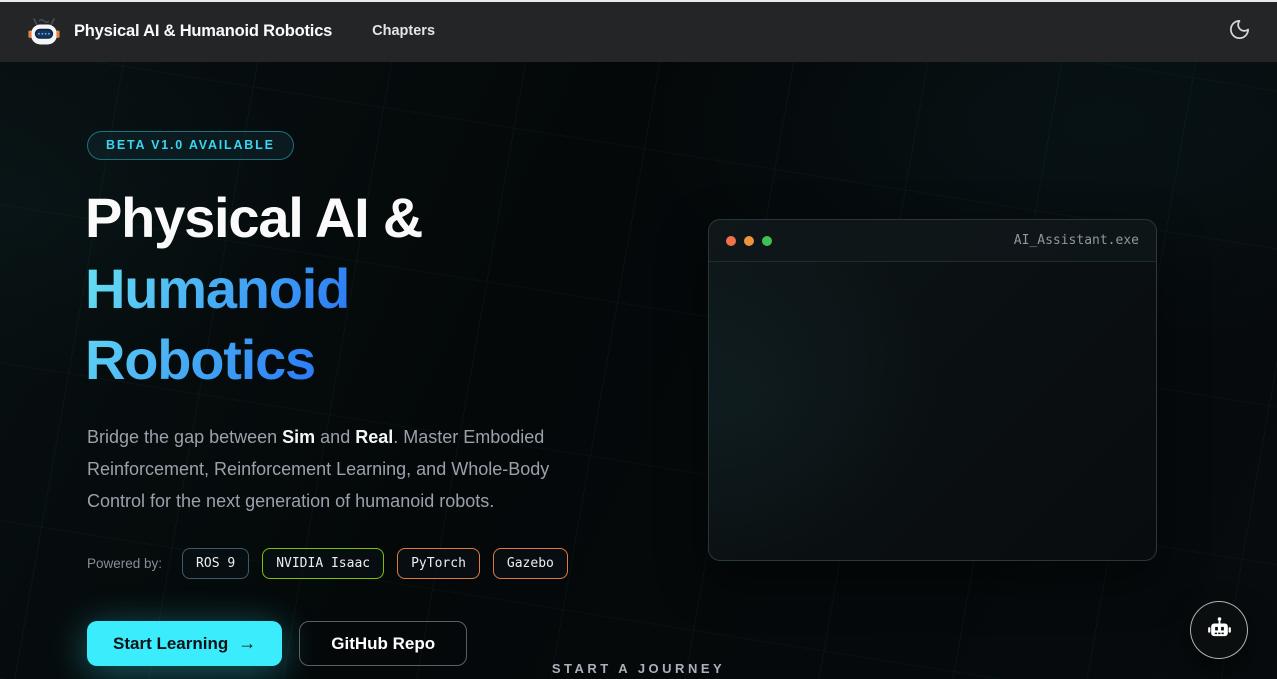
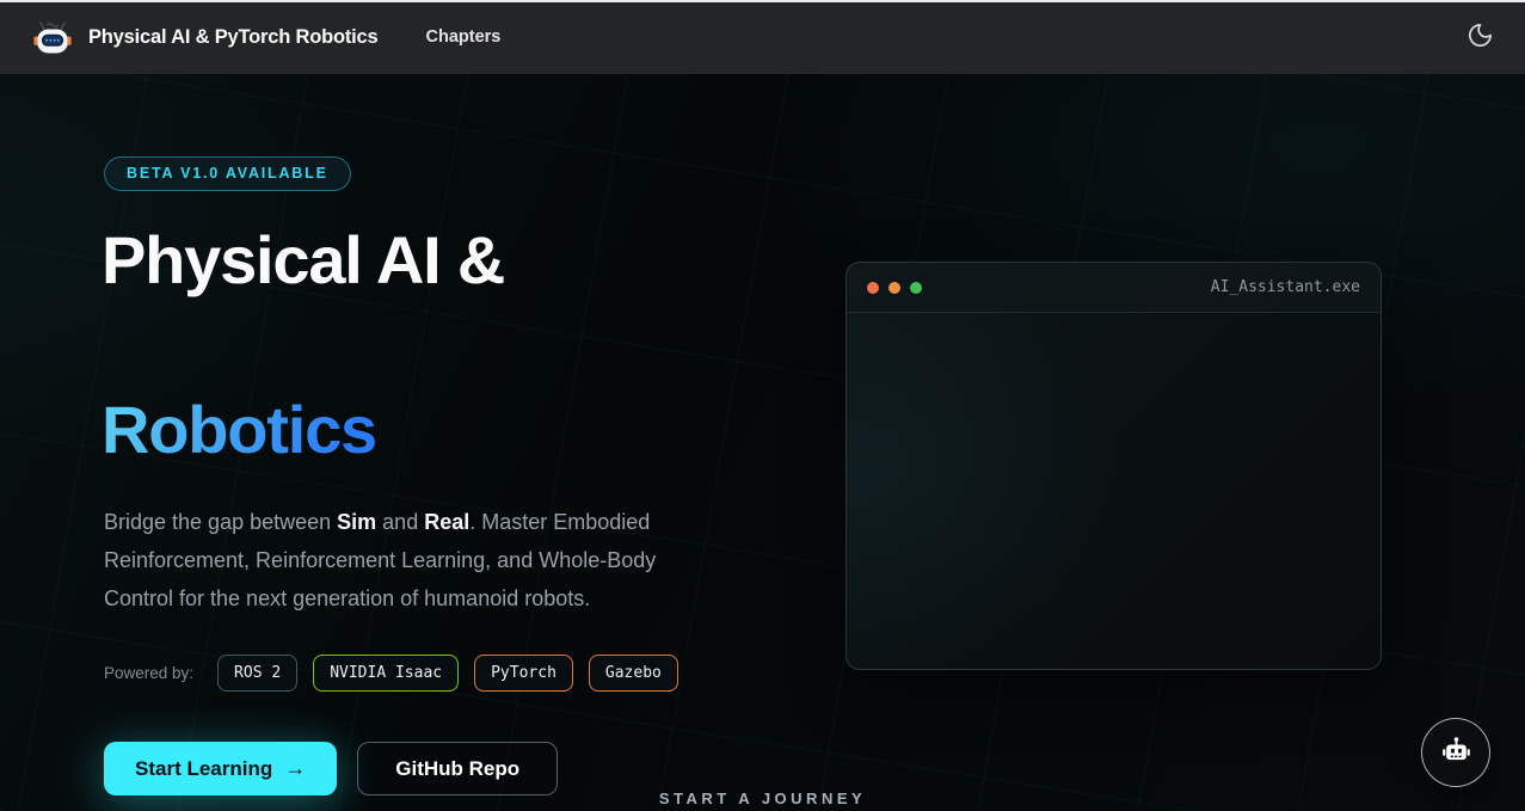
- Physical AI & Humanoid Robotics
+ Physical AI & PyTorch Robotics
  Chapters
  BETA V1.0 AVAILABLE
  Physical AI &
- Humanoid
  Robotics
  Bridge the gap between Sim and Real. Master Embodied Reinforcement, Reinforcement Learning, and Whole-Body Control for the next generation of humanoid robots.
  Powered by:
- ROS 9
+ ROS 2
  NVIDIA Isaac
  PyTorch
  Gazebo
  Start Learning
  →
  GitHub Repo
  AI_Assistant.exe
  START A JOURNEY
